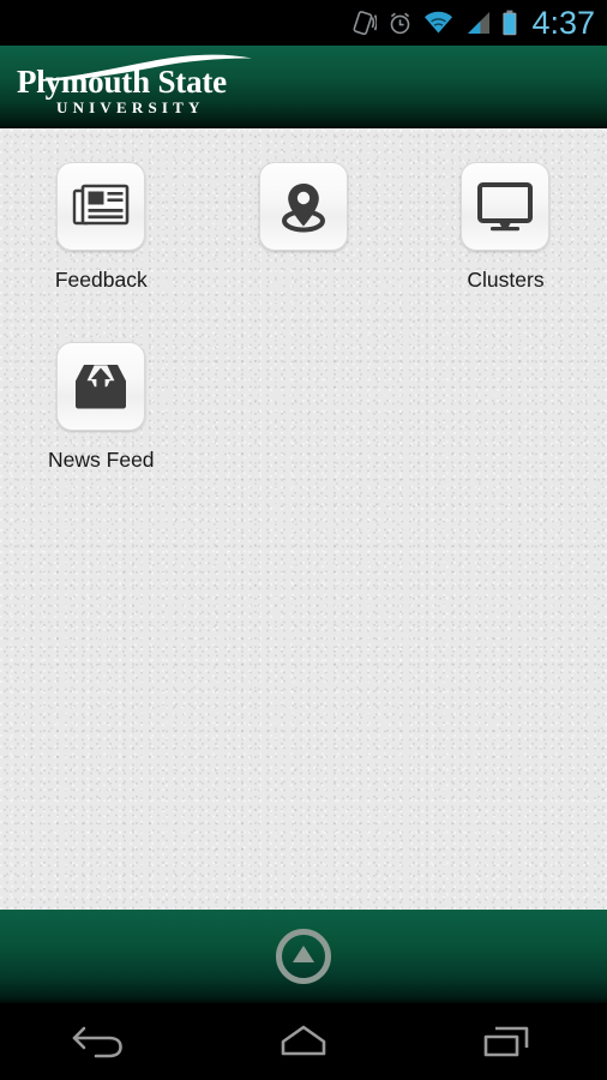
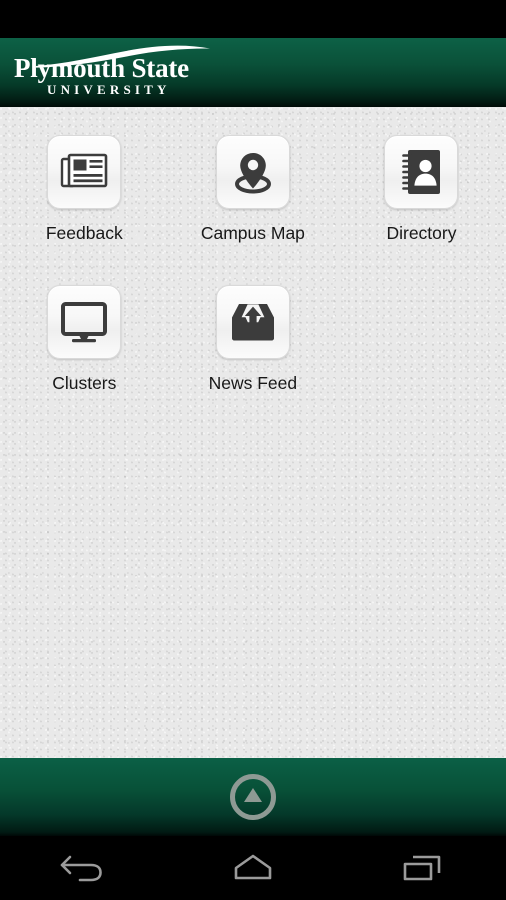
- 4:37
  Plymouth State
  UNIVERSITY
  Feedback
+ Campus Map
+ Directory
  Clusters
  News Feed
